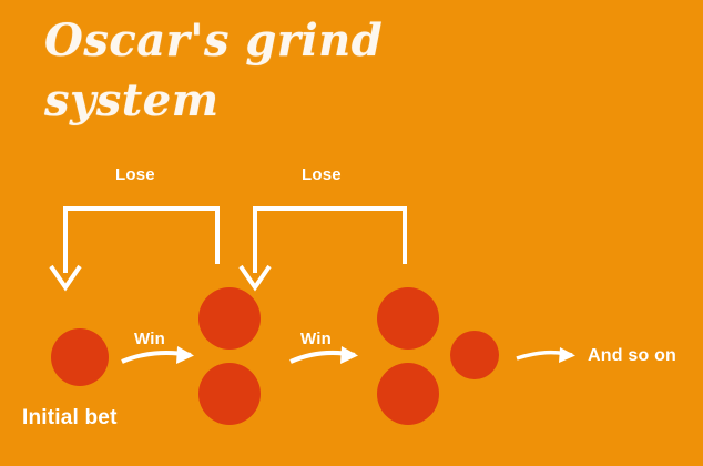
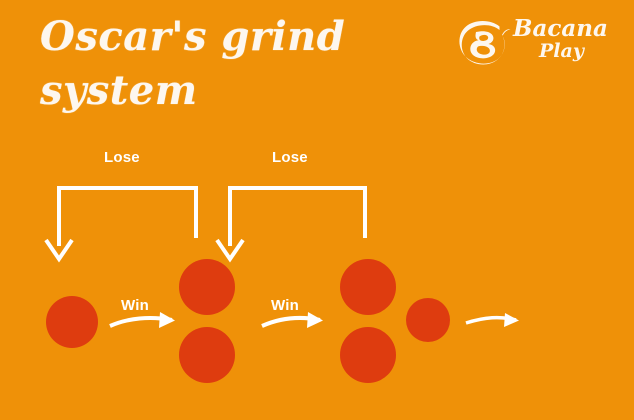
  Oscar's grind
  system
+ Bacana
+ Play
  Lose
  Lose
  Win
  Win
- Initial bet
- And so on
